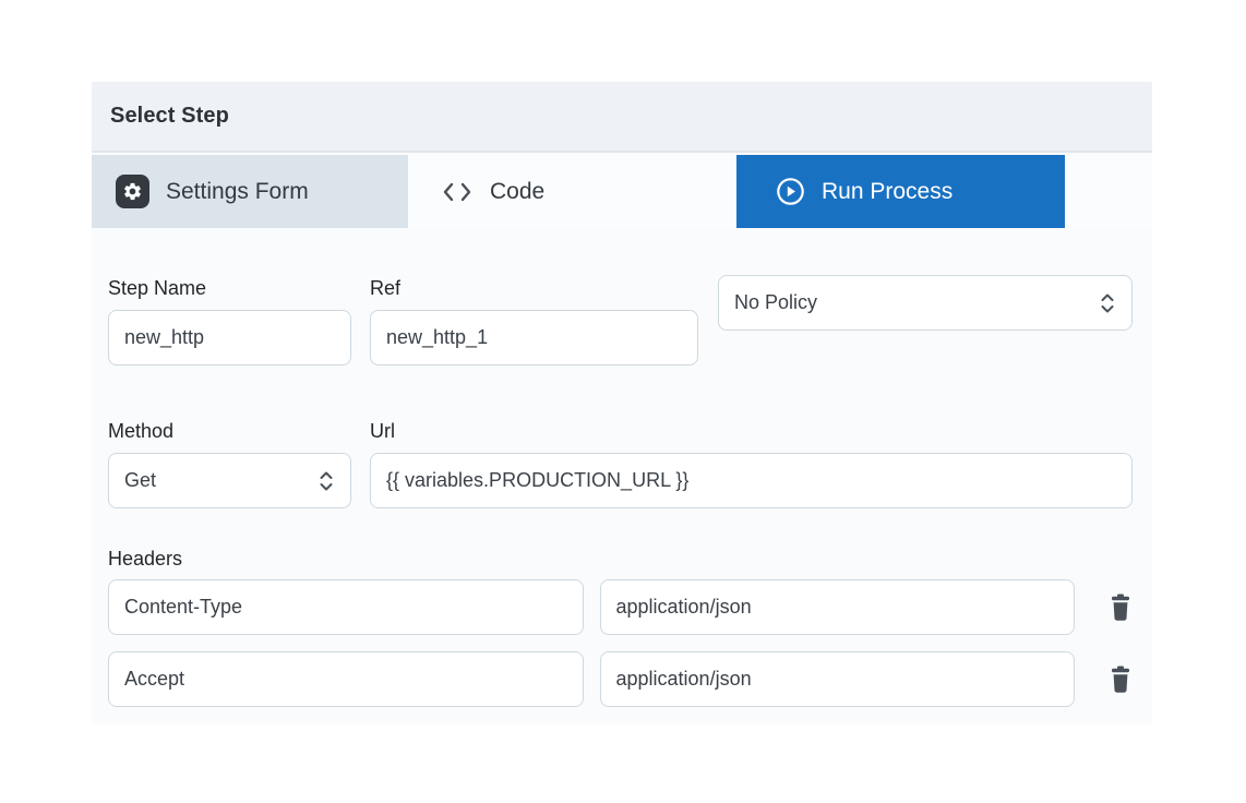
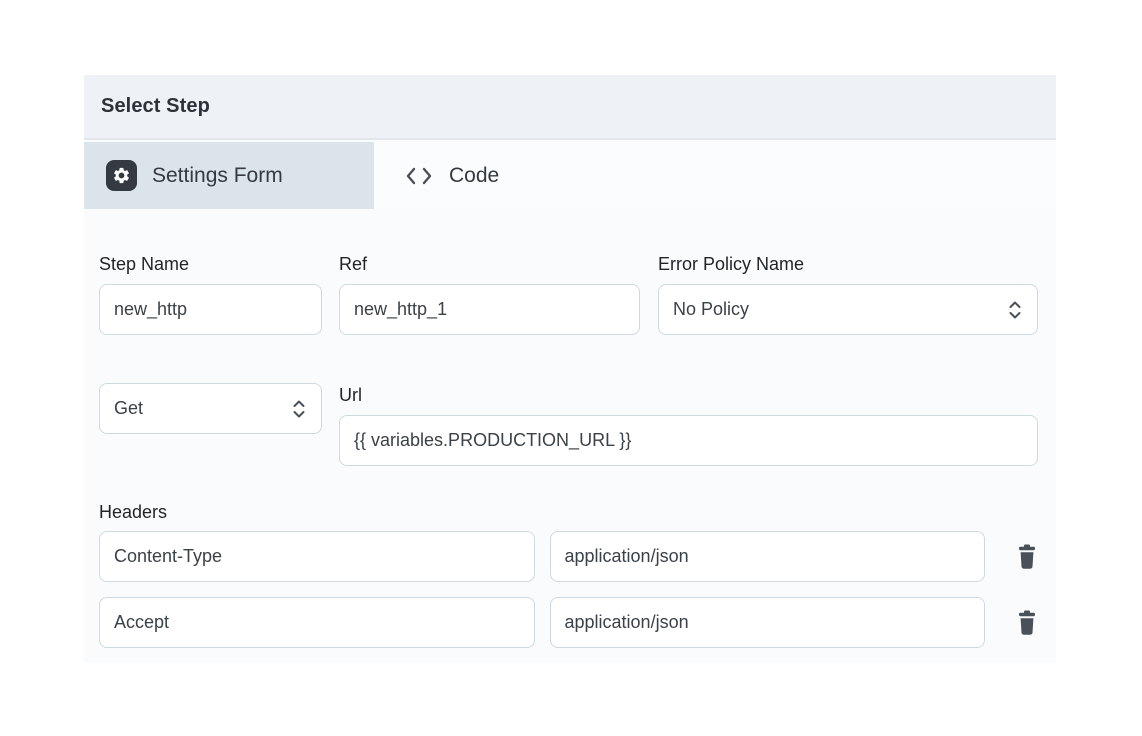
  Select Step
  Settings Form
  Code
- Run Process
  Step Name
  new_http
  Ref
  new_http_1
+ Error Policy Name
  No Policy
- Method
  Get
  Url
  {{ variables.PRODUCTION_URL }}
  Headers
  Content-Type
  application/json
  Accept
  application/json
